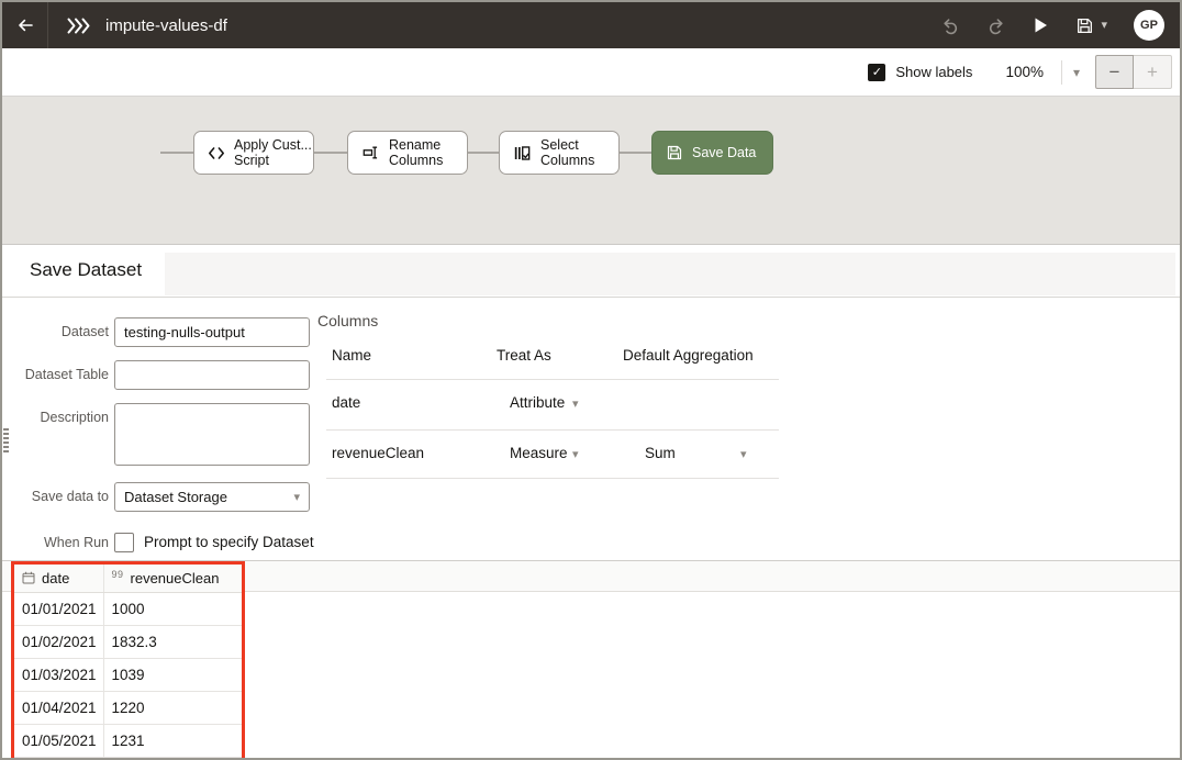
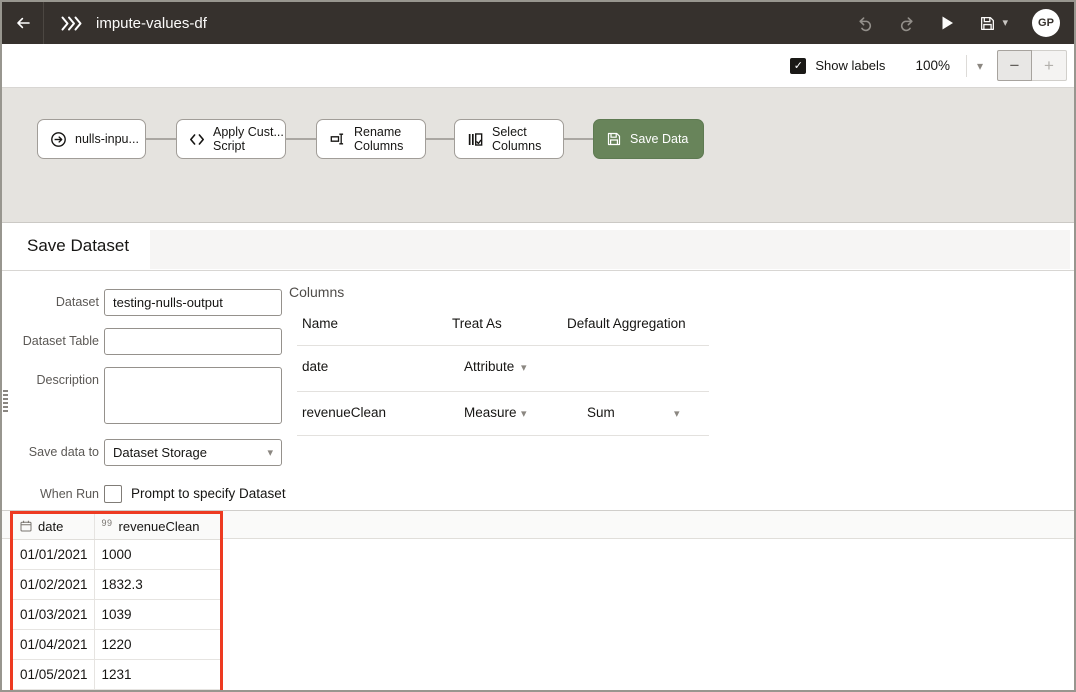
  impute-values-df
  ▾
  GP
  ✓
  Show labels
  100%
  ▾
  −
  +
+ nulls-inpu...
  Apply Cust...
  Script
  Rename
  Columns
  Select
  Columns
  Save Data
  Save Dataset
  Dataset
  testing-nulls-output
  Dataset Table
  Description
  Save data to
  Dataset Storage
  ▾
  When Run
  Prompt to specify Dataset
  Columns
  Name
  Treat As
  Default Aggregation
  date
  Attribute
  ▾
  revenueClean
  Measure
  ▾
  Sum
  ▾
  date	99 revenueClean
  01/01/2021	1000
  01/02/2021	1832.3
  01/03/2021	1039
  01/04/2021	1220
  01/05/2021	1231
